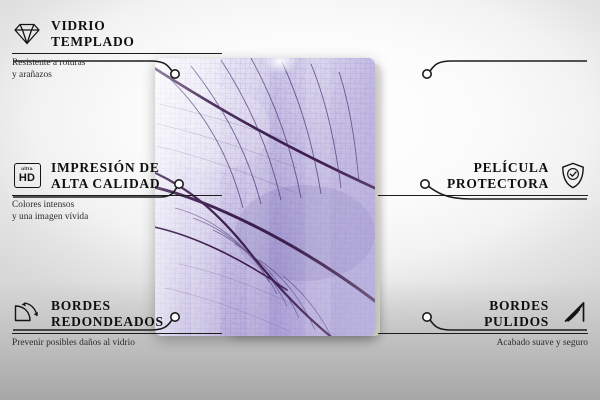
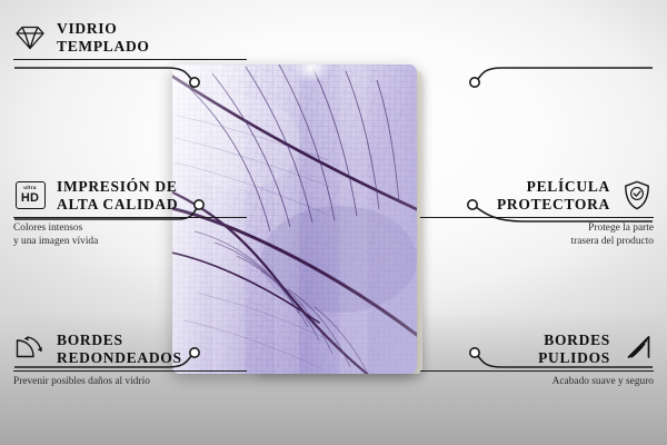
  VIDRIO
  TEMPLADO
- Resistente a roturas
- y arañazos
  HD
  IMPRESIÓN DE
  ALTA CALIDAD
  Colores intensos
  y una imagen vívida
  PELÍCULA
  PROTECTORA
+ Protege la parte
+ trasera del producto
  BORDES
  REDONDEADOS
  Prevenir posibles daños al vidrio
  BORDES
  PULIDOS
  Acabado suave y seguro
